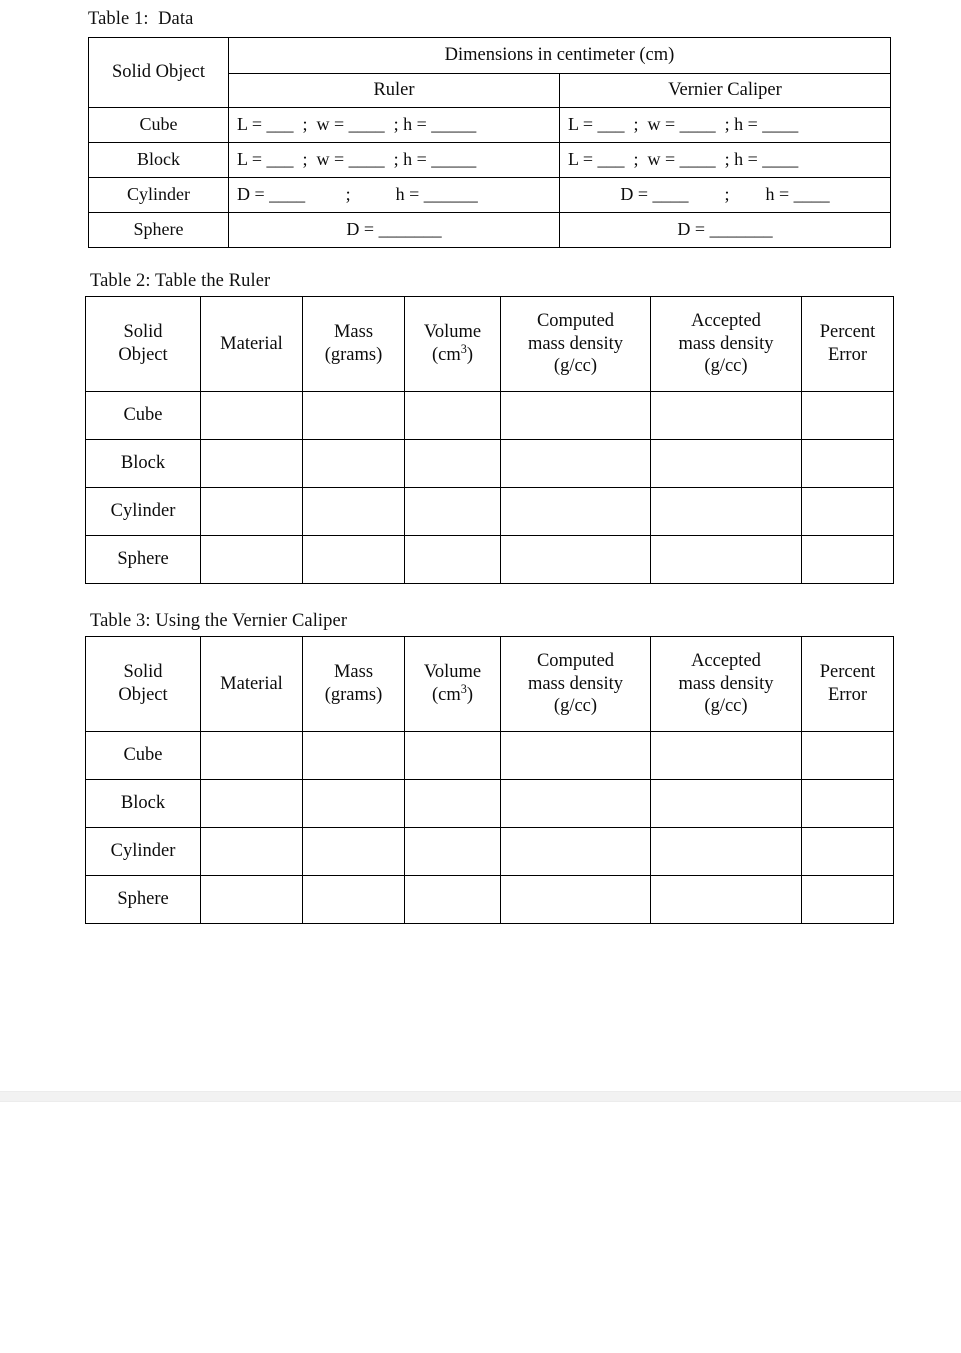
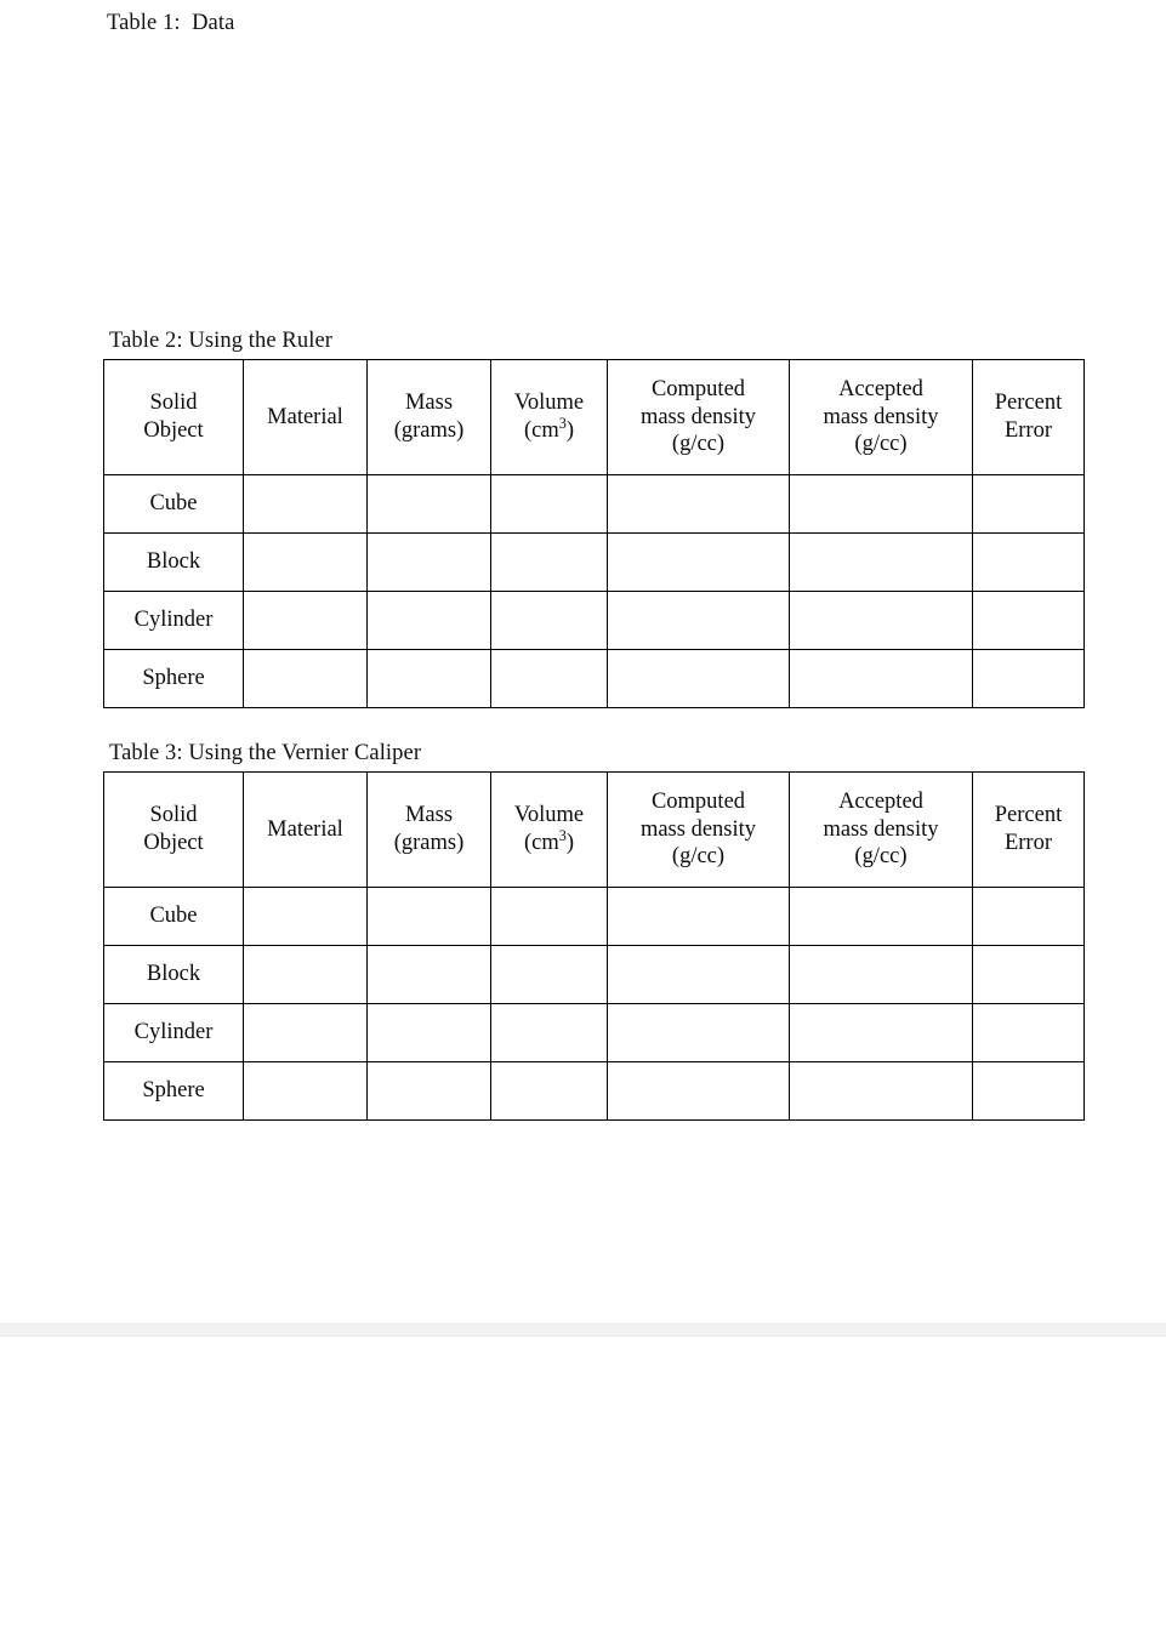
  Table 1: Data
- Solid Object	Dimensions in centimeter (cm)
- Ruler	Vernier Caliper
- Cube	L = ___ ; w = ____ ; h = _____	L = ___ ; w = ____ ; h = ____
- Block	L = ___ ; w = ____ ; h = _____	L = ___ ; w = ____ ; h = ____
- Cylinder	D = ____ ; h = ______	D = ____ ; h = ____
- Sphere	D = _______	D = _______
- Table 2: Table the Ruler
+ Table 2: Using the Ruler
  Solid Object	Material	Mass (grams)	Volume(cm3)	Computed mass density (g/cc)	Accepted mass density (g/cc)	Percent Error
  Cube
  Block
  Cylinder
  Sphere
  Table 3: Using the Vernier Caliper
  Solid Object	Material	Mass (grams)	Volume(cm3)	Computed mass density (g/cc)	Accepted mass density (g/cc)	Percent Error
  Cube
  Block
  Cylinder
  Sphere
